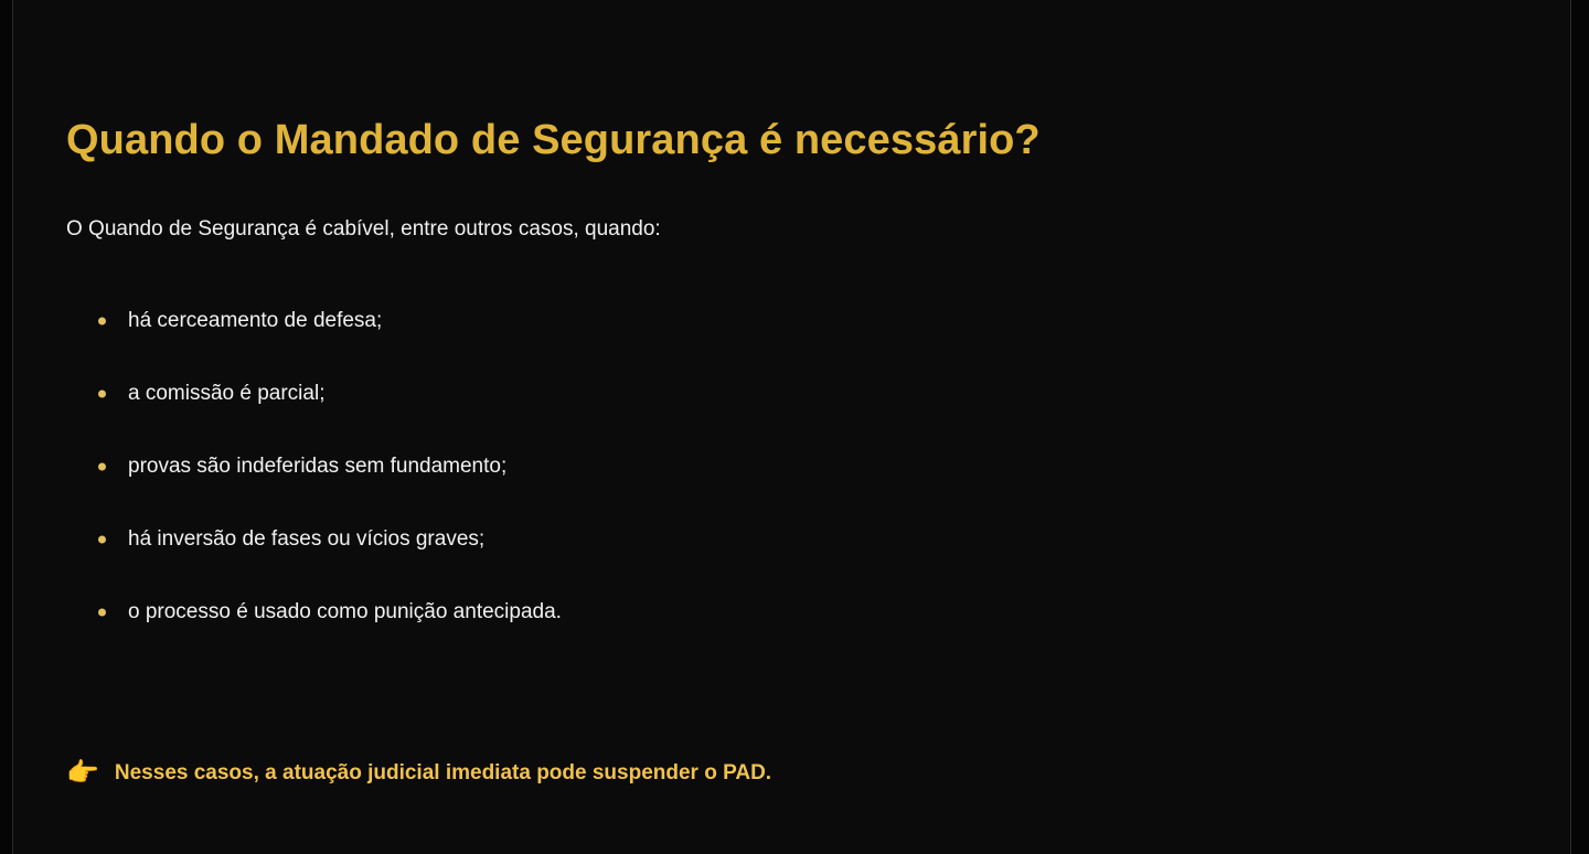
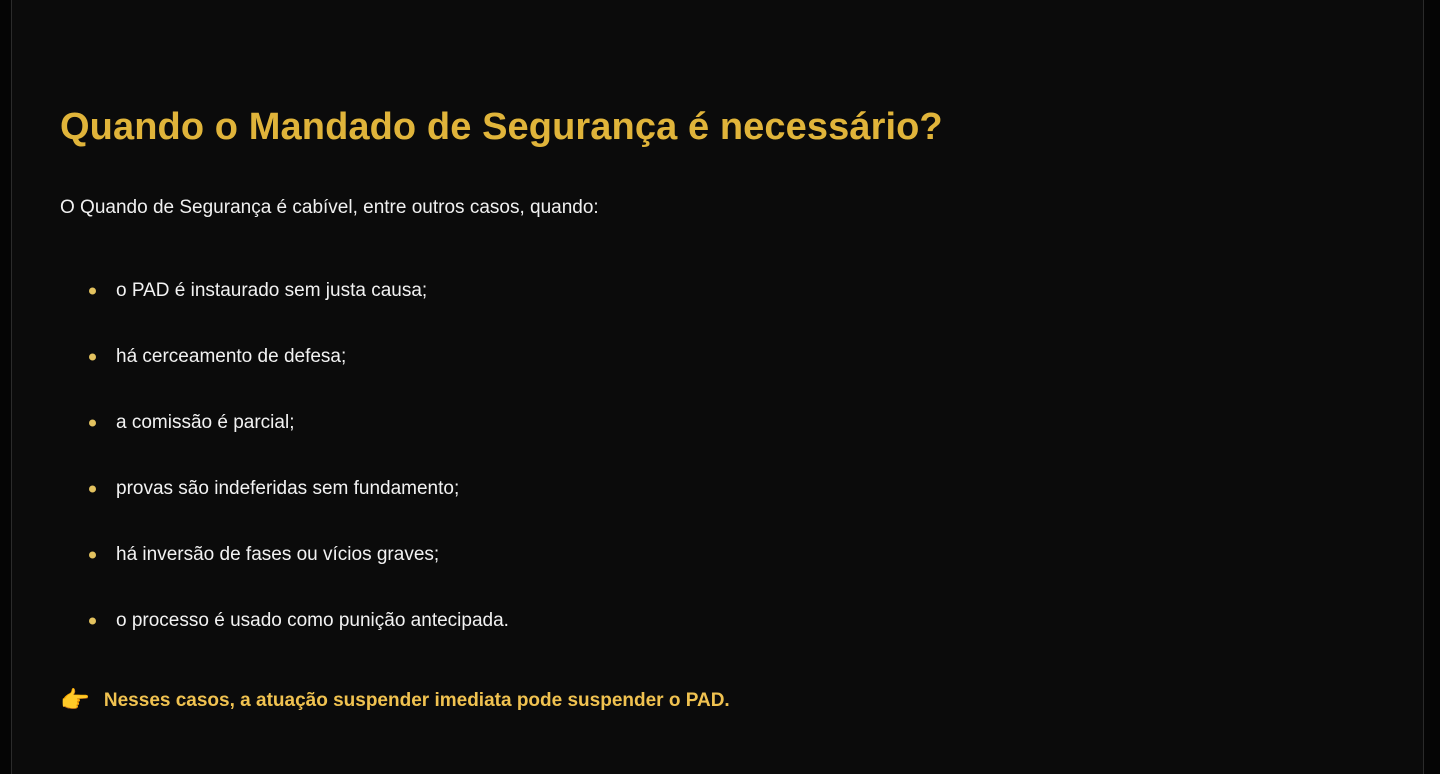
  Quando o Mandado de Segurança é necessário?
  O Quando de Segurança é cabível, entre outros casos, quando:
+ o PAD é instaurado sem justa causa;
  há cerceamento de defesa;
  a comissão é parcial;
  provas são indeferidas sem fundamento;
  há inversão de fases ou vícios graves;
  o processo é usado como punição antecipada.
  👉
- Nesses casos, a atuação judicial imediata pode suspender o PAD.
+ Nesses casos, a atuação suspender imediata pode suspender o PAD.
